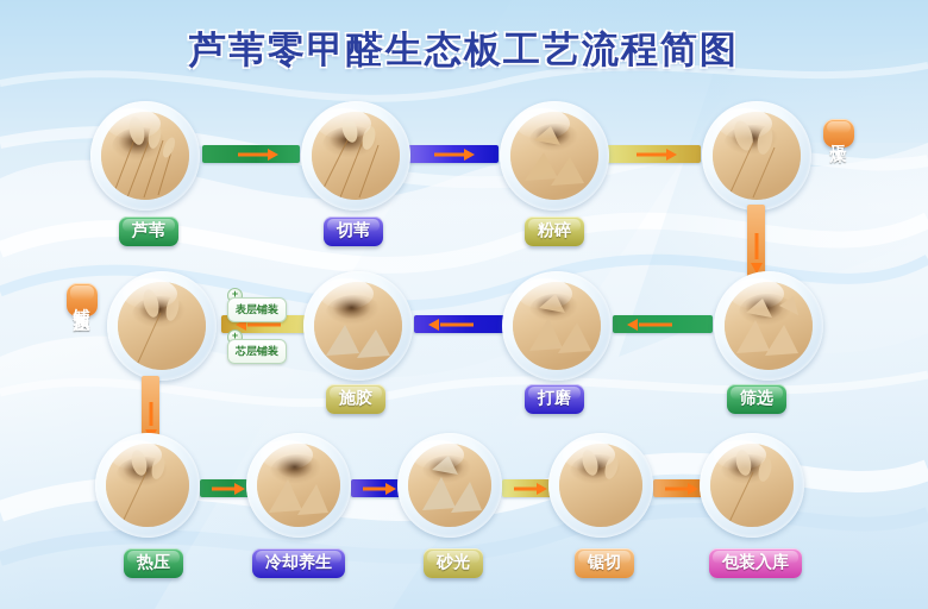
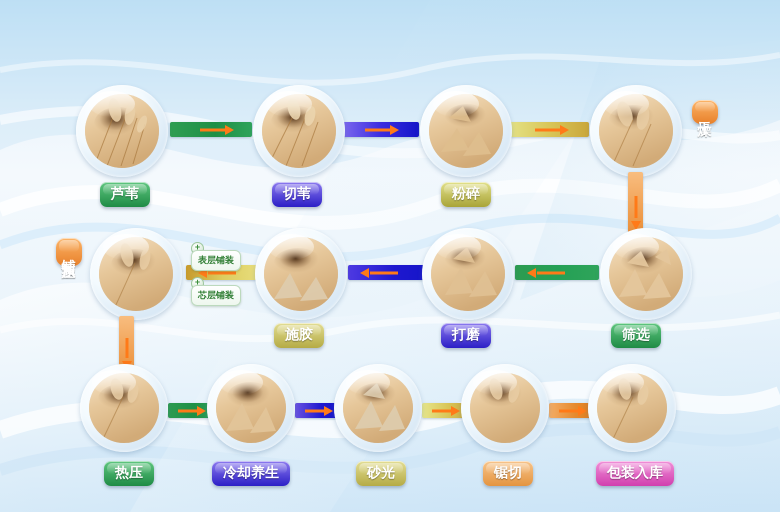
- 芦苇零甲醛生态板工艺流程简图
  +
  表层铺装
  +
  芯层铺装
